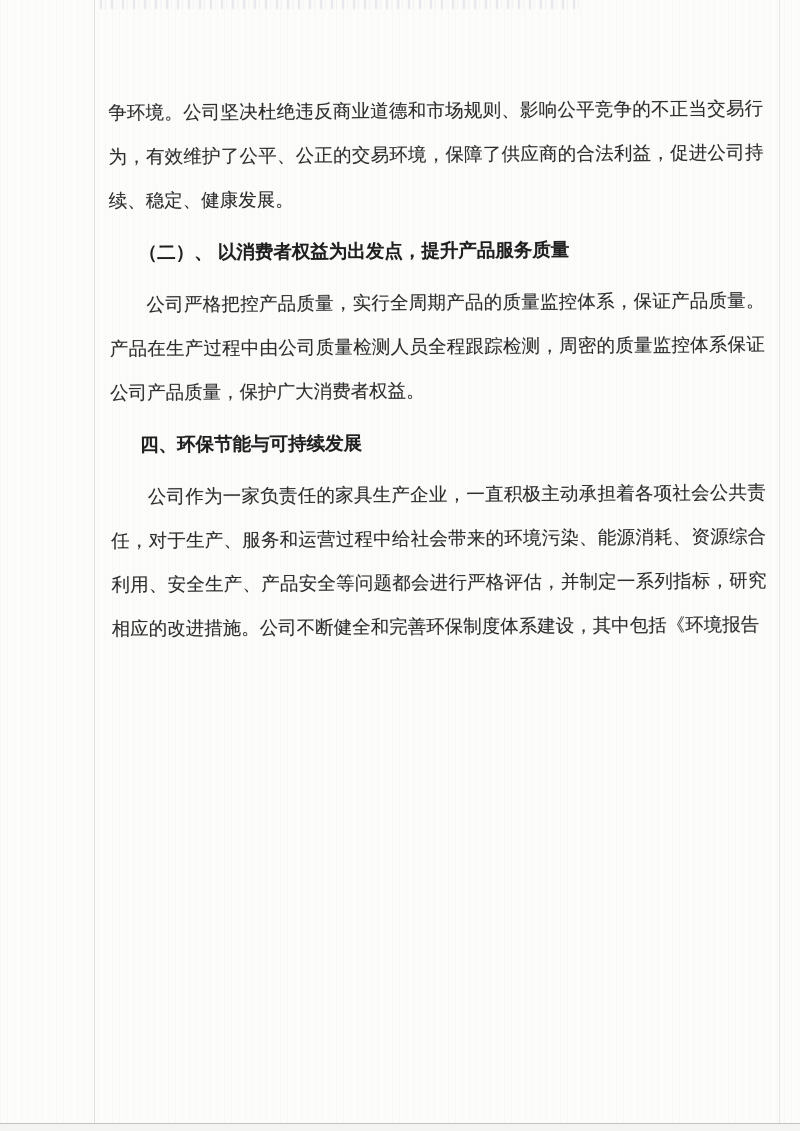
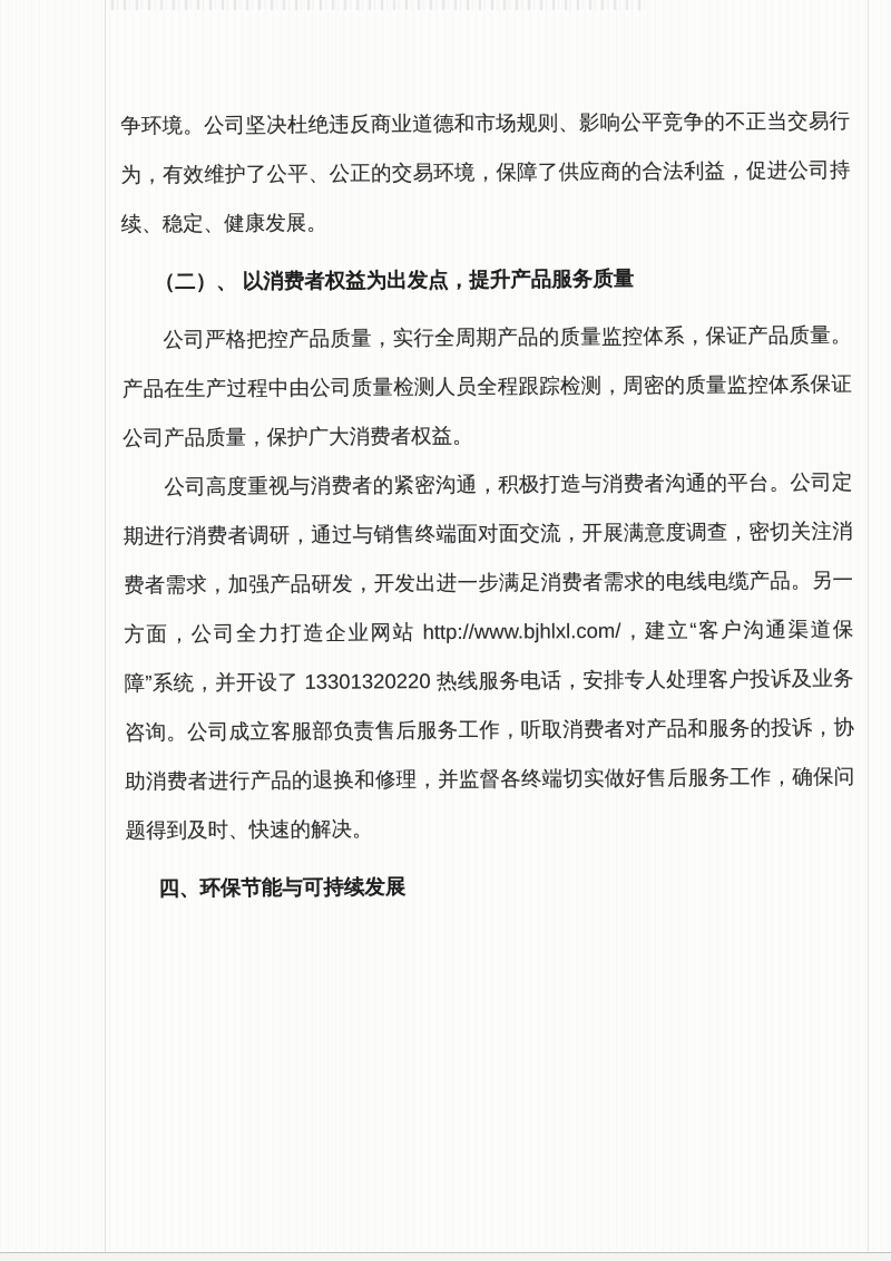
  争环境。公司坚决杜绝违反商业道德和市场规则、影响公平竞争的不正当交易行为，有效维护了公平、公正的交易环境，保障了供应商的合法利益，促进公司持续、稳定、健康发展。
  （二）、 以消费者权益为出发点，提升产品服务质量
  公司严格把控产品质量，实行全周期产品的质量监控体系，保证产品质量。产品在生产过程中由公司质量检测人员全程跟踪检测，周密的质量监控体系保证公司产品质量，保护广大消费者权益。
+ 公司高度重视与消费者的紧密沟通，积极打造与消费者沟通的平台。公司定期进行消费者调研，通过与销售终端面对面交流，开展满意度调查，密切关注消费者需求，加强产品研发，开发出进一步满足消费者需求的电线电缆产品。另一方面，公司全力打造企业网站 http://www.bjhlxl.com/，建立“客户沟通渠道保障”系统，并开设了 13301320220 热线服务电话，安排专人处理客户投诉及业务咨询。公司成立客服部负责售后服务工作，听取消费者对产品和服务的投诉，协助消费者进行产品的退换和修理，并监督各终端切实做好售后服务工作，确保问题得到及时、快速的解决。
  四、环保节能与可持续发展
- 公司作为一家负责任的家具生产企业，一直积极主动承担着各项社会公共责任，对于生产、服务和运营过程中给社会带来的环境污染、能源消耗、资源综合利用、安全生产、产品安全等问题都会进行严格评估，并制定一系列指标，研究相应的改进措施。公司不断健全和完善环保制度体系建设，其中包括《环境报告
